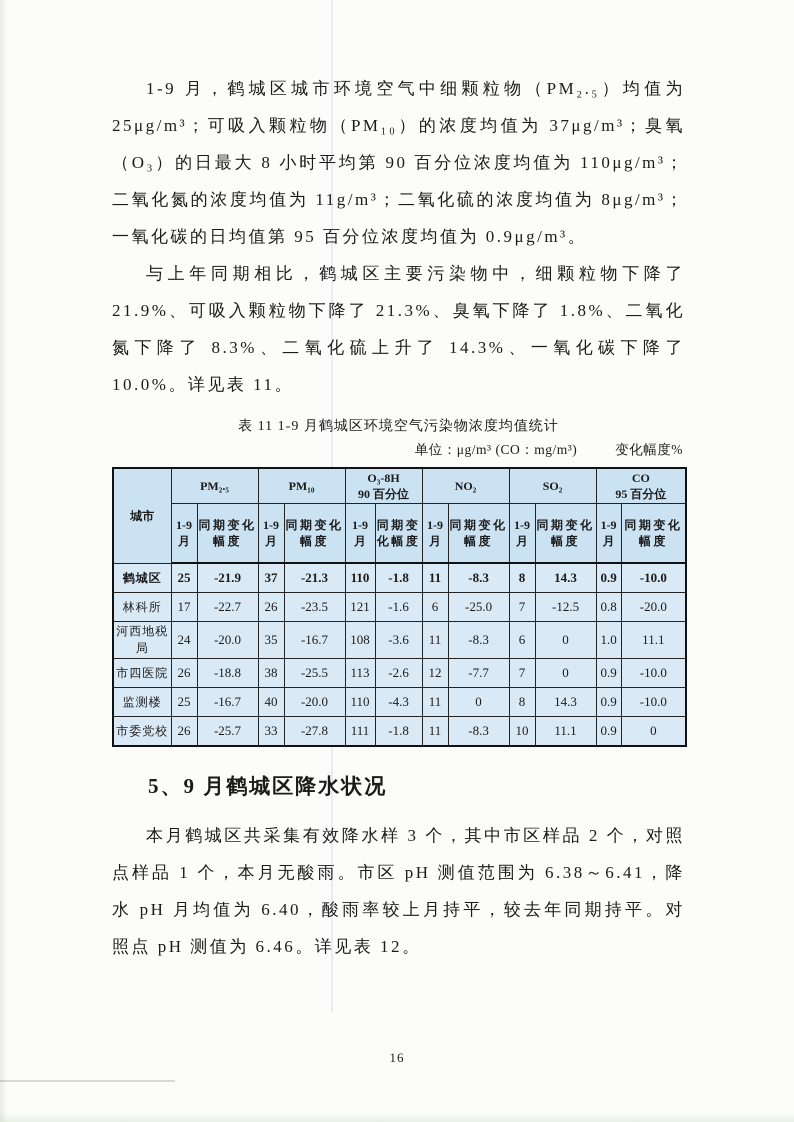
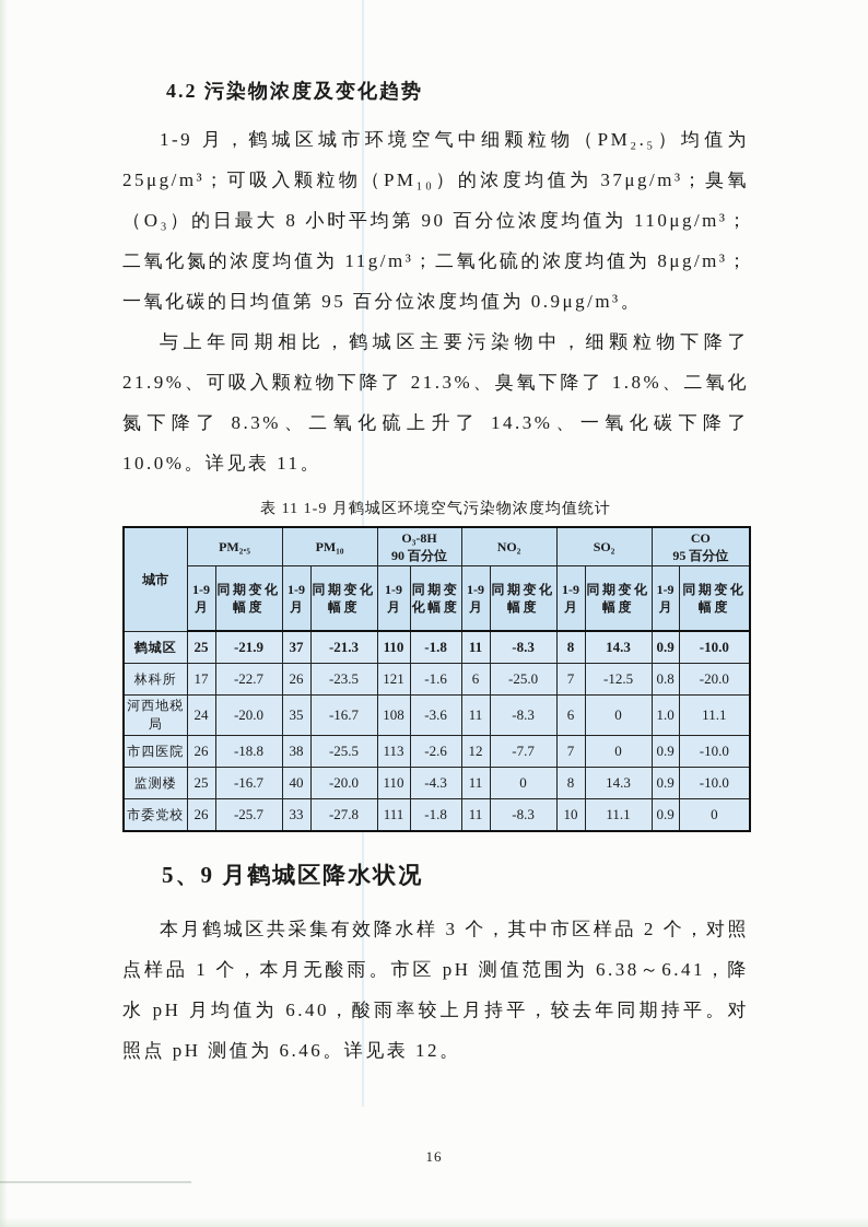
+ 4.2 污染物浓度及变化趋势
  1-9 月，鹤城区城市环境空气中细颗粒物（PM₂.₅）均值为 25μg/m³；可吸入颗粒物（PM₁₀）的浓度均值为 37μg/m³；臭氧（O₃）的日最大 8 小时平均第 90 百分位浓度均值为 110μg/m³；二氧化氮的浓度均值为 11g/m³；二氧化硫的浓度均值为 8μg/m³；一氧化碳的日均值第 95 百分位浓度均值为 0.9μg/m³。
  与上年同期相比，鹤城区主要污染物中，细颗粒物下降了 21.9%、可吸入颗粒物下降了 21.3%、臭氧下降了 1.8%、二氧化氮下降了 8.3%、二氧化硫上升了 14.3%、一氧化碳下降了 10.0%。详见表 11。
  表 11 1-9 月鹤城区环境空气污染物浓度均值统计
- 单位：μg/m³ (CO：mg/m³)
- 变化幅度%
  城市	PM₂.₅	PM₁₀	O₃-8H 90 百分位	NO₂	SO₂	CO 95 百分位
  1-9 月	同期变化幅度	1-9 月	同期变化幅度	1-9 月	同期变化幅度	1-9 月	同期变化幅度	1-9 月	同期变化幅度	1-9 月	同期变化幅度
  鹤城区	25	-21.9	37	-21.3	110	-1.8	11	-8.3	8	14.3	0.9	-10.0
  林科所	17	-22.7	26	-23.5	121	-1.6	6	-25.0	7	-12.5	0.8	-20.0
  河西地税局	24	-20.0	35	-16.7	108	-3.6	11	-8.3	6	0	1.0	11.1
  市四医院	26	-18.8	38	-25.5	113	-2.6	12	-7.7	7	0	0.9	-10.0
  监测楼	25	-16.7	40	-20.0	110	-4.3	11	0	8	14.3	0.9	-10.0
  市委党校	26	-25.7	33	-27.8	111	-1.8	11	-8.3	10	11.1	0.9	0
  5、9 月鹤城区降水状况
  本月鹤城区共采集有效降水样 3 个，其中市区样品 2 个，对照点样品 1 个，本月无酸雨。市区 pH 测值范围为 6.38～6.41，降水 pH 月均值为 6.40，酸雨率较上月持平，较去年同期持平。对照点 pH 测值为 6.46。详见表 12。
  16
